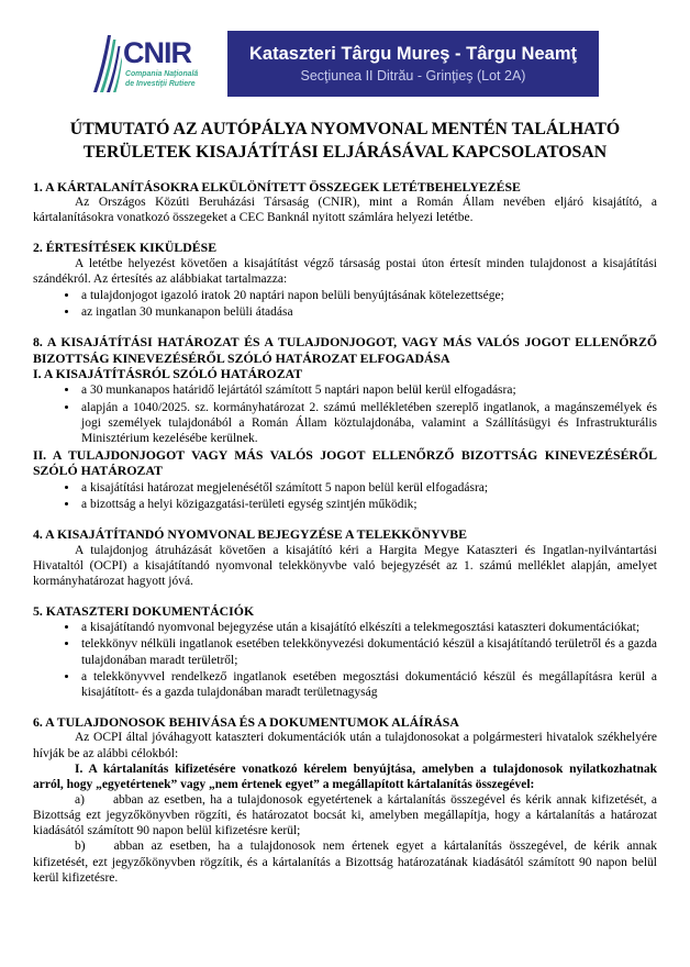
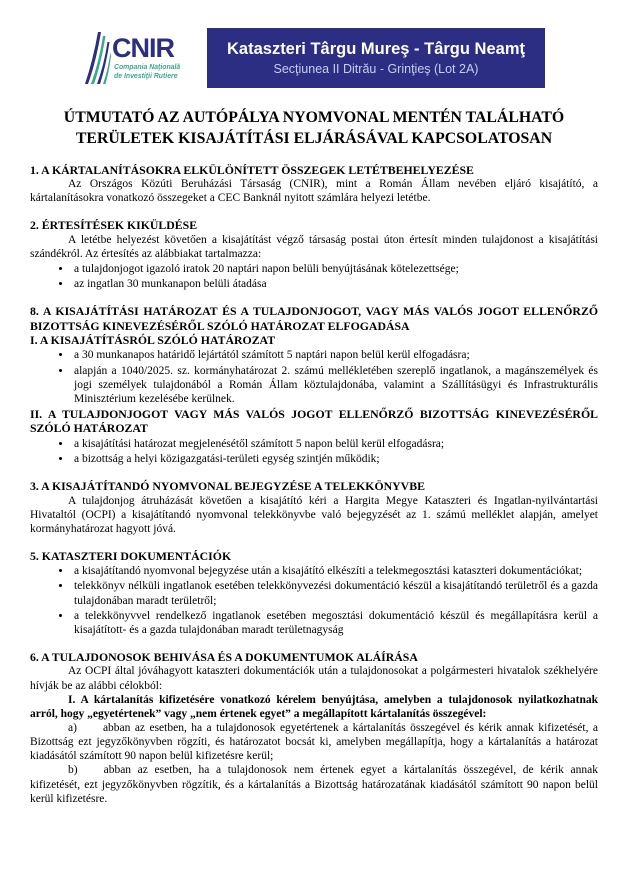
  CNIR
  Kataszteri Târgu Mureş - Târgu Neamţ
  Secţiunea II Ditrău - Grinţieş (Lot 2A)
  ÚTMUTATÓ AZ AUTÓPÁLYA NYOMVONAL MENTÉN TALÁLHATÓ TERÜLETEK KISAJÁTÍTÁSI ELJÁRÁSÁVAL KAPCSOLATOSAN
  1. A KÁRTALANÍTÁSOKRA ELKÜLÖNÍTETT ÖSSZEGEK LETÉTBEHELYEZÉSE
  Az Országos Közúti Beruházási Társaság (CNIR), mint a Román Állam nevében eljáró kisajátító, a kártalanításokra vonatkozó összegeket a CEC Banknál nyitott számlára helyezi letétbe.
  2. ÉRTESÍTÉSEK KIKÜLDÉSE
  A letétbe helyezést követően a kisajátítást végző társaság postai úton értesít minden tulajdonost a kisajátítási szándékról. Az értesítés az alábbiakat tartalmazza:
  a tulajdonjogot igazoló iratok 20 naptári napon belüli benyújtásának kötelezettsége;
  az ingatlan 30 munkanapon belüli átadása
  8. A KISAJÁTÍTÁSI HATÁROZAT ÉS A TULAJDONJOGOT, VAGY MÁS VALÓS JOGOT ELLENŐRZŐ BIZOTTSÁG KINEVEZÉSÉRŐL SZÓLÓ HATÁROZAT ELFOGADÁSA
  I. A KISAJÁTÍTÁSRÓL SZÓLÓ HATÁROZAT
  a 30 munkanapos határidő lejártától számított 5 naptári napon belül kerül elfogadásra;
  alapján a 1040/2025. sz. kormányhatározat 2. számú mellékletében szereplő ingatlanok, a magánszemélyek és jogi személyek tulajdonából a Román Állam köztulajdonába, valamint a Szállításügyi és Infrastrukturális Minisztérium kezelésébe kerülnek.
  II. A TULAJDONJOGOT VAGY MÁS VALÓS JOGOT ELLENŐRZŐ BIZOTTSÁG KINEVEZÉSÉRŐL SZÓLÓ HATÁROZAT
  a kisajátítási határozat megjelenésétől számított 5 napon belül kerül elfogadásra;
  a bizottság a helyi közigazgatási-területi egység szintjén működik;
- 4. A KISAJÁTÍTANDÓ NYOMVONAL BEJEGYZÉSE A TELEKKÖNYVBE
+ 3. A KISAJÁTÍTANDÓ NYOMVONAL BEJEGYZÉSE A TELEKKÖNYVBE
  A tulajdonjog átruházását követően a kisajátító kéri a Hargita Megye Kataszteri és Ingatlan-nyilvántartási Hivataltól (OCPI) a kisajátítandó nyomvonal telekkönyvbe való bejegyzését az 1. számú melléklet alapján, amelyet kormányhatározat hagyott jóvá.
  5. KATASZTERI DOKUMENTÁCIÓK
  a kisajátítandó nyomvonal bejegyzése után a kisajátító elkészíti a telekmegosztási kataszteri dokumentációkat;
  telekkönyv nélküli ingatlanok esetében telekkönyvezési dokumentáció készül a kisajátítandó területről és a gazda tulajdonában maradt területről;
  a telekkönyvvel rendelkező ingatlanok esetében megosztási dokumentáció készül és megállapításra kerül a kisajátított- és a gazda tulajdonában maradt területnagyság
  6. A TULAJDONOSOK BEHIVÁSA ÉS A DOKUMENTUMOK ALÁÍRÁSA
  Az OCPI által jóváhagyott kataszteri dokumentációk után a tulajdonosokat a polgármesteri hivatalok székhelyére hívják be az alábbi célokból:
  I. A kártalanítás kifizetésére vonatkozó kérelem benyújtása, amelyben a tulajdonosok nyilatkozhatnak arról, hogy „egyetértenek” vagy „nem értenek egyet” a megállapított kártalanítás összegével:
  a) abban az esetben, ha a tulajdonosok egyetértenek a kártalanítás összegével és kérik annak kifizetését, a Bizottság ezt jegyzőkönyvben rögzíti, és határozatot bocsát ki, amelyben megállapítja, hogy a kártalanítás a határozat kiadásától számított 90 napon belül kifizetésre kerül;
  b) abban az esetben, ha a tulajdonosok nem értenek egyet a kártalanítás összegével, de kérik annak kifizetését, ezt jegyzőkönyvben rögzítik, és a kártalanítás a Bizottság határozatának kiadásától számított 90 napon belül kerül kifizetésre.
